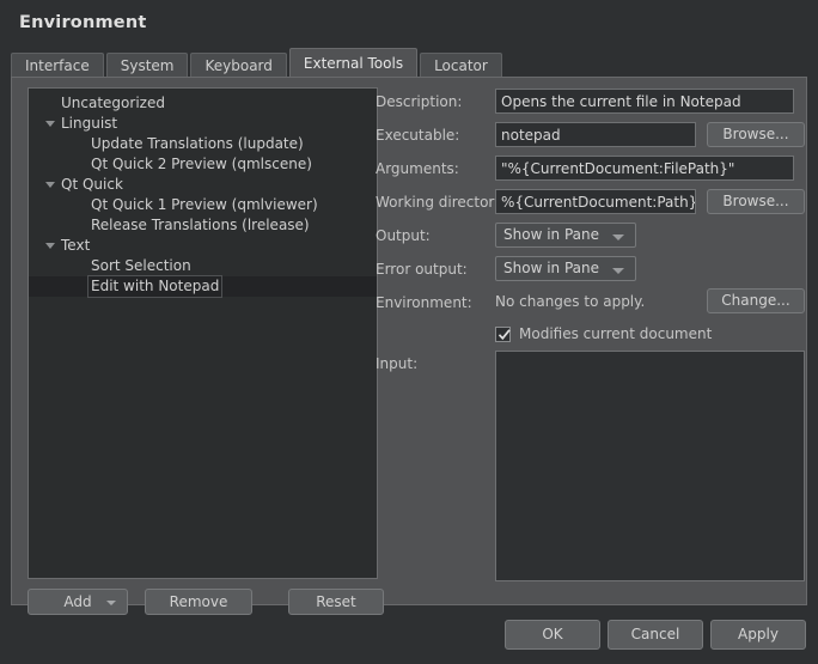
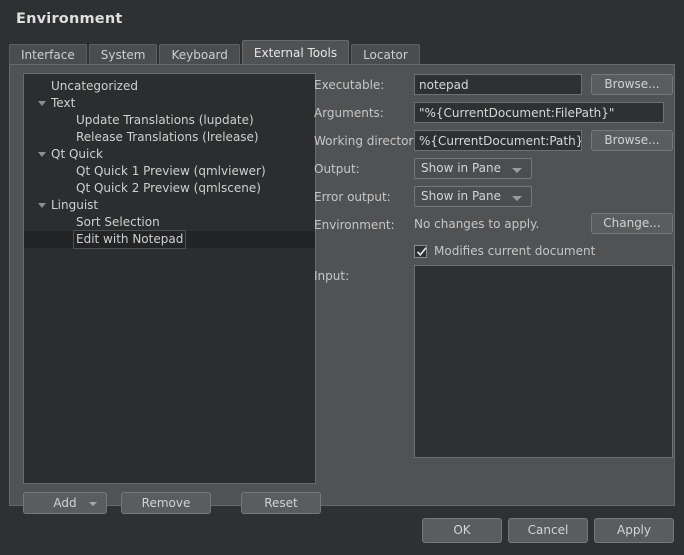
  Environment
  Interface
  System
  Keyboard
  External Tools
  Locator
  Uncategorized
- Linguist
+ Text
  Update Translations (lupdate)
- Qt Quick 2 Preview (qmlscene)
+ Release Translations (lrelease)
  Qt Quick
  Qt Quick 1 Preview (qmlviewer)
- Release Translations (lrelease)
+ Qt Quick 2 Preview (qmlscene)
- Text
+ Linguist
  Sort Selection
  Edit with Notepad
  Add
  Remove
  Reset
- Description:
- Opens the current file in Notepad
  Executable:
  notepad
  Browse...
  Arguments:
  "%{CurrentDocument:FilePath}"
  Working director
  %{CurrentDocument:Path}
  Browse...
  Output:
  Show in Pane
  Error output:
  Show in Pane
  Environment:
  No changes to apply.
  Change...
  Modifies current document
  Input:
  OK
  Cancel
  Apply
